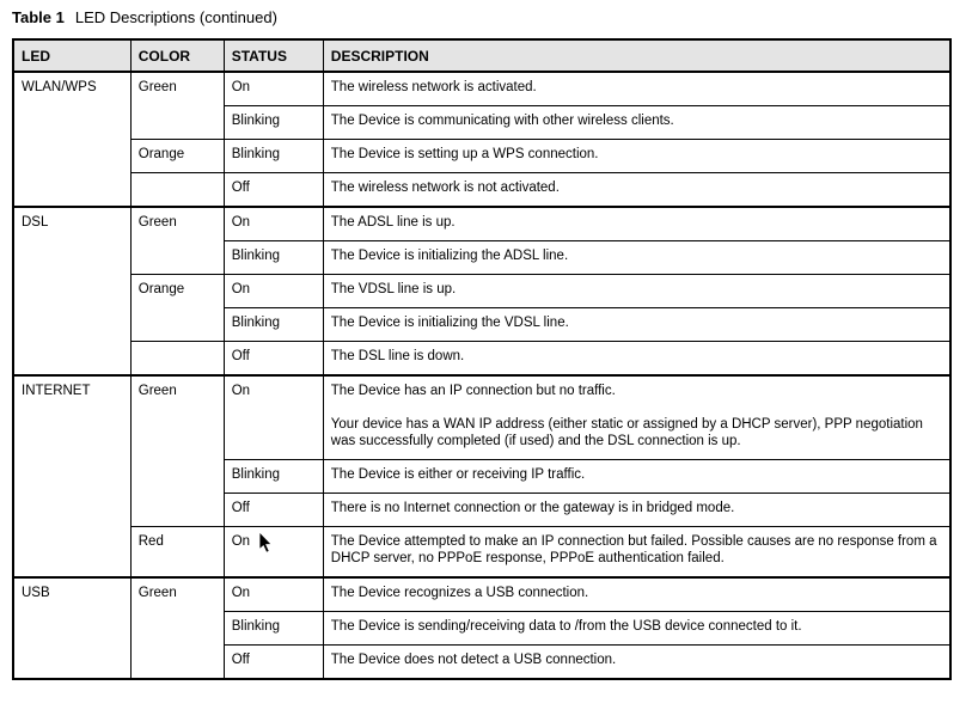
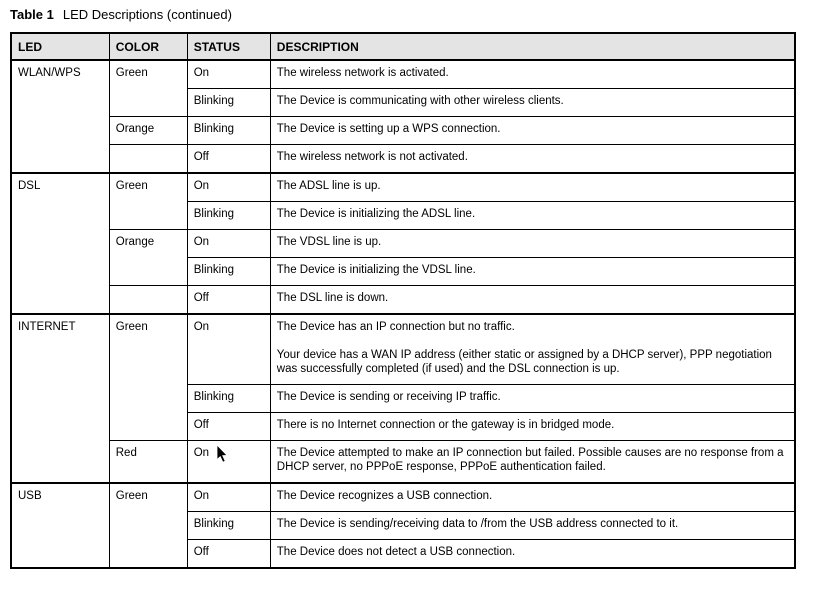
  Table 1 LED Descriptions (continued)
  LED	COLOR	STATUS	DESCRIPTION
  WLAN/WPS	Green	On	The wireless network is activated.
  Blinking	The Device is communicating with other wireless clients.
  Orange	Blinking	The Device is setting up a WPS connection.
  	Off	The wireless network is not activated.
  DSL	Green	On	The ADSL line is up.
  Blinking	The Device is initializing the ADSL line.
  Orange	On	The VDSL line is up.
  Blinking	The Device is initializing the VDSL line.
  	Off	The DSL line is down.
  INTERNET	Green	On	The Device has an IP connection but no traffic.Your device has a WAN IP address (either static or assigned by a DHCP server), PPP negotiation was successfully completed (if used) and the DSL connection is up.
- Blinking	The Device is either or receiving IP traffic.
+ Blinking	The Device is sending or receiving IP traffic.
  Off	There is no Internet connection or the gateway is in bridged mode.
  Red	On	The Device attempted to make an IP connection but failed. Possible causes are no response from a DHCP server, no PPPoE response, PPPoE authentication failed.
  USB	Green	On	The Device recognizes a USB connection.
- Blinking	The Device is sending/receiving data to /from the USB device connected to it.
+ Blinking	The Device is sending/receiving data to /from the USB address connected to it.
  Off	The Device does not detect a USB connection.
